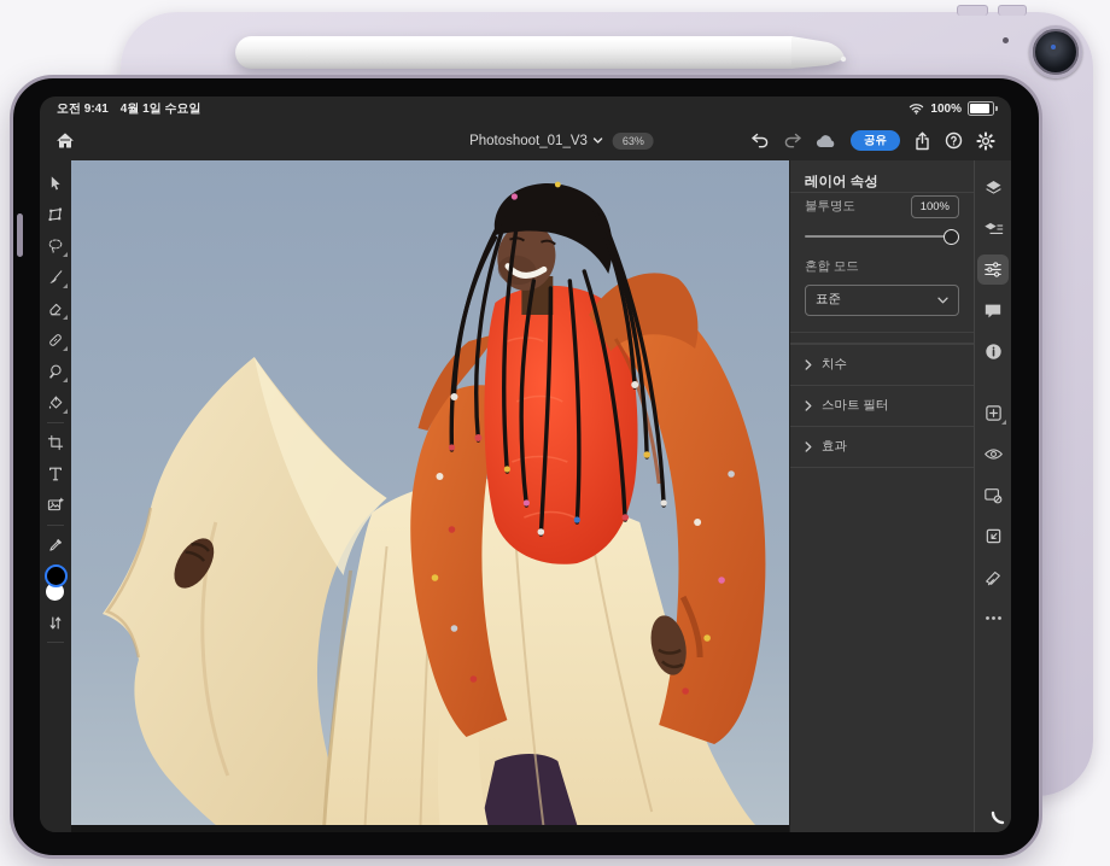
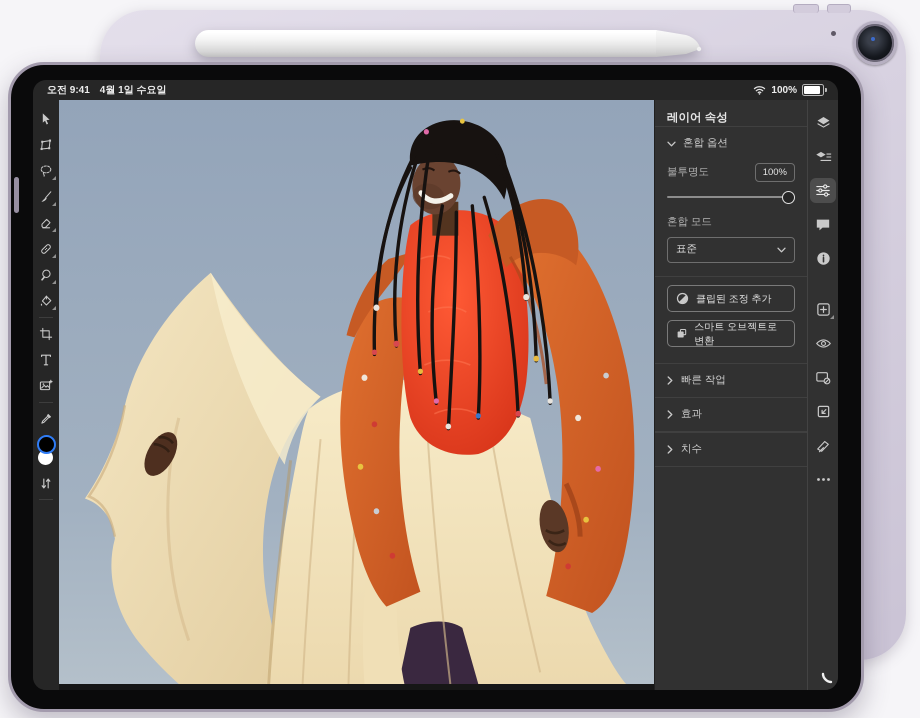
  오전 9:41 4월 1일 수요일
  100%
- Photoshoot_01_V3
- 63%
- 공유
  레이어 속성
+ 혼합 옵션
  불투명도
  100%
  혼합 모드
  표준
+ 클립된 조정 추가
+ 스마트 오브젝트로 변환
+ 빠른 작업
- 치수
+ 효과
- 스마트 필터
- 효과
+ 치수
